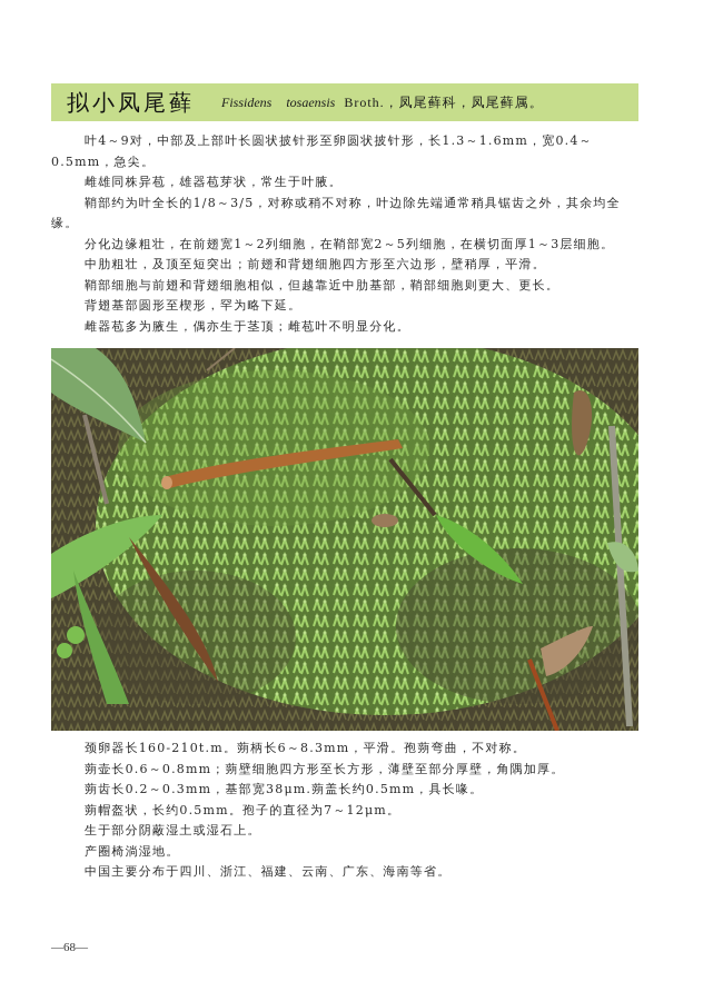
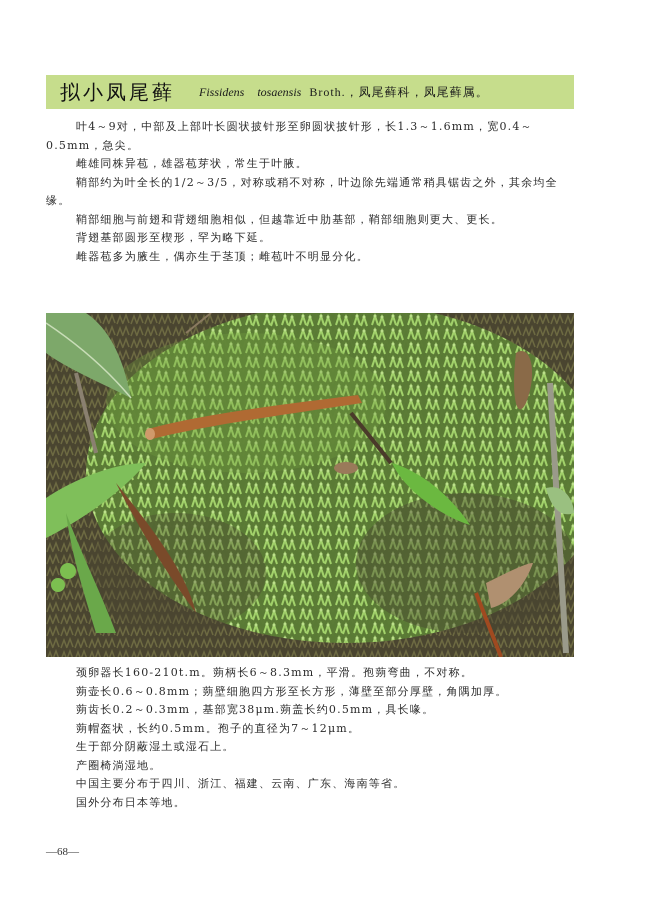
  拟小凤尾藓
  Fissidens tosaensis
  Broth.，凤尾藓科，凤尾藓属。
  叶4～9对，中部及上部叶长圆状披针形至卵圆状披针形，长1.3～1.6mm，宽0.4～0.5mm，急尖。
  雌雄同株异苞，雄器苞芽状，常生于叶腋。
- 鞘部约为叶全长的1/8～3/5，对称或稍不对称，叶边除先端通常稍具锯齿之外，其余均全缘。
+ 鞘部约为叶全长的1/2～3/5，对称或稍不对称，叶边除先端通常稍具锯齿之外，其余均全缘。
- 分化边缘粗壮，在前翅宽1～2列细胞，在鞘部宽2～5列细胞，在横切面厚1～3层细胞。
- 中肋粗壮，及顶至短突出；前翅和背翅细胞四方形至六边形，壁稍厚，平滑。
  鞘部细胞与前翅和背翅细胞相似，但越靠近中肋基部，鞘部细胞则更大、更长。
  背翅基部圆形至楔形，罕为略下延。
  雌器苞多为腋生，偶亦生于茎顶；雌苞叶不明显分化。
  颈卵器长160-210t.m。蒴柄长6～8.3mm，平滑。孢蒴弯曲，不对称。
  蒴壶长0.6～0.8mm；蒴壁细胞四方形至长方形，薄壁至部分厚壁，角隅加厚。
  蒴齿长0.2～0.3mm，基部宽38μm.蒴盖长约0.5mm，具长喙。
  蒴帽盔状，长约0.5mm。孢子的直径为7～12μm。
  生于部分阴蔽湿土或湿石上。
  产圈椅淌湿地。
  中国主要分布于四川、浙江、福建、云南、广东、海南等省。
+ 国外分布日本等地。
  —68—
